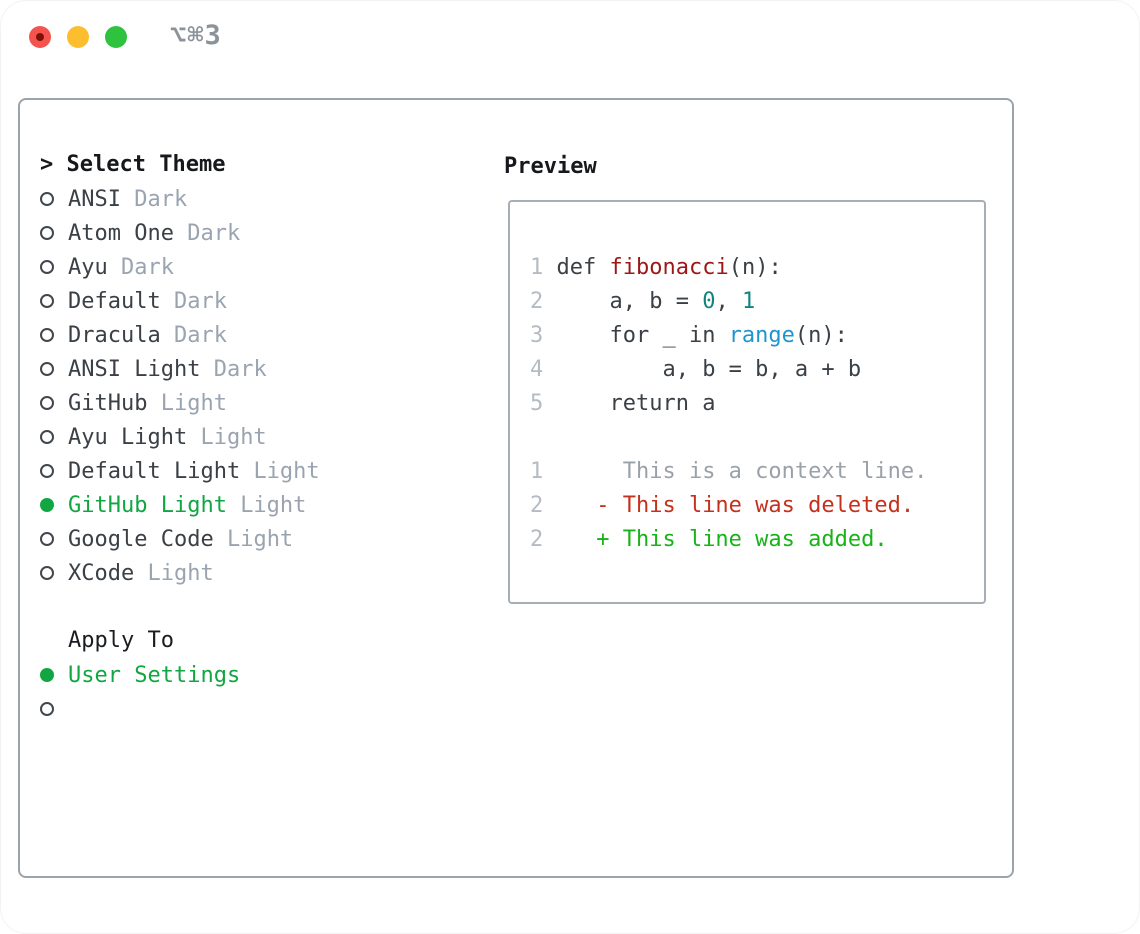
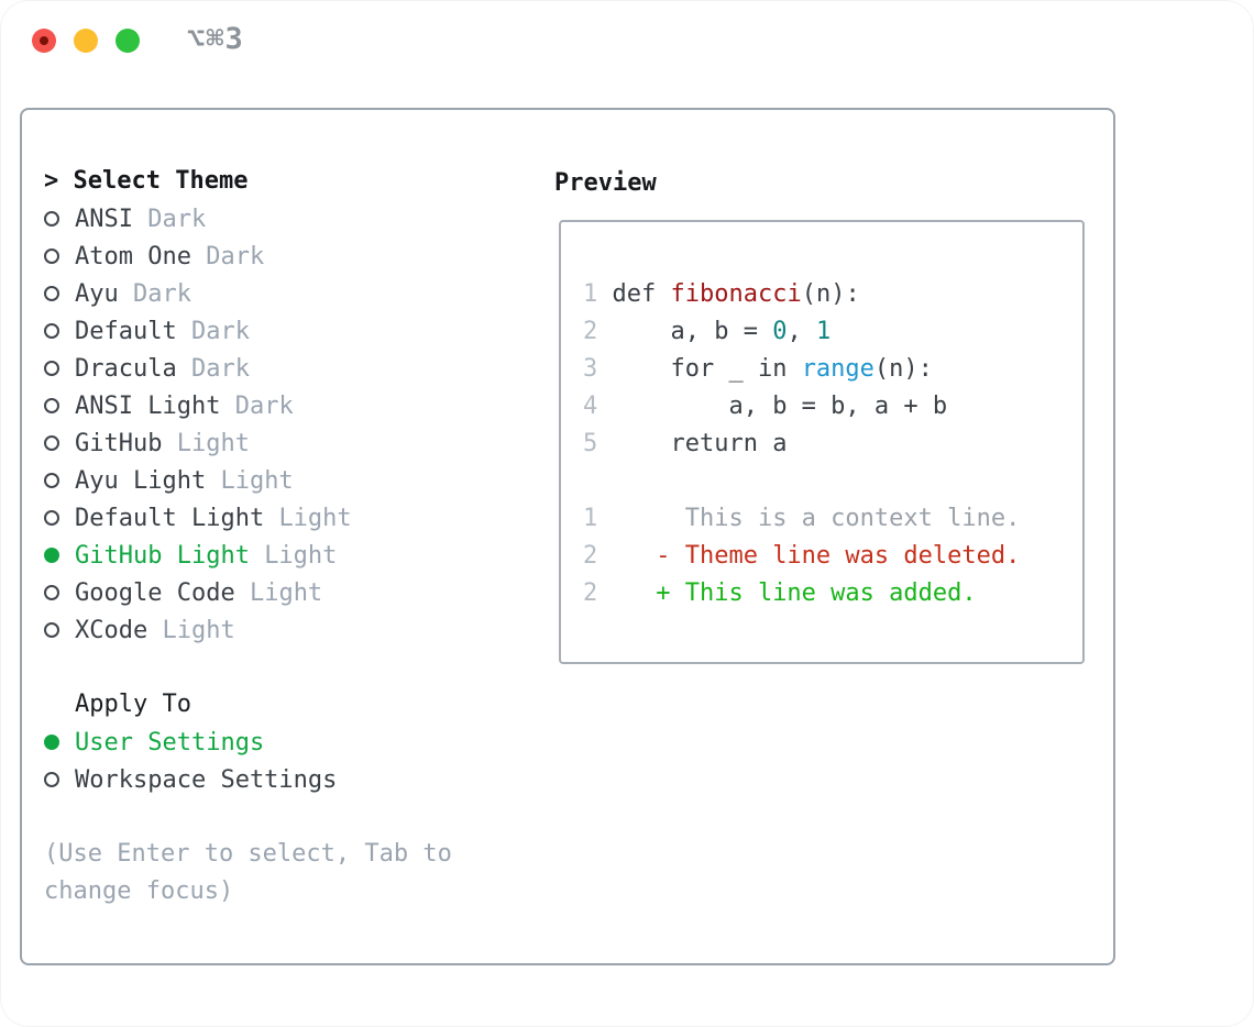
  ⌥⌘3
  > Select Theme
  ANSI
  Dark
  Atom One
  Dark
  Ayu
  Dark
  Default
  Dark
  Dracula
  Dark
  ANSI Light
  Dark
  GitHub
  Light
  Ayu Light
  Light
  Default Light
  Light
  GitHub Light
  Light
  Google Code
  Light
  XCode
  Light
  Apply To
  User Settings
+ Workspace Settings
+ (Use Enter to select, Tab to
+ change focus)
  Preview
  1 def fibonacci(n):
  2 a, b = 0, 1
  3 for _ in range(n):
  4 a, b = b, a + b
  5 return a
  1 This is a context line.
- 2 - This line was deleted.
+ 2 - Theme line was deleted.
  2 + This line was added.
